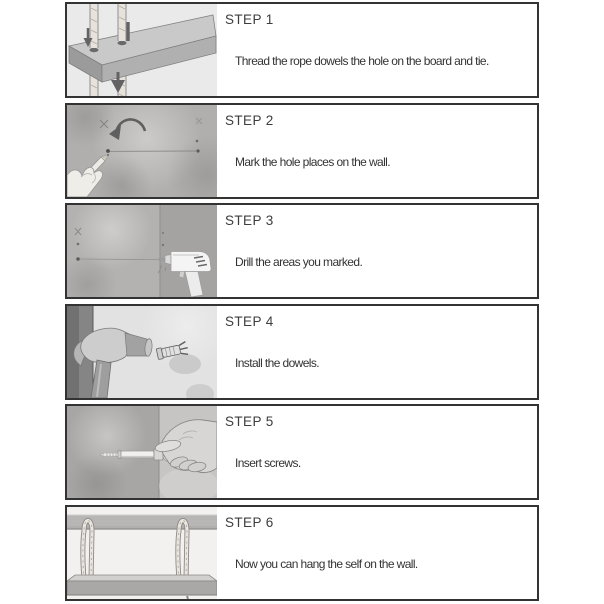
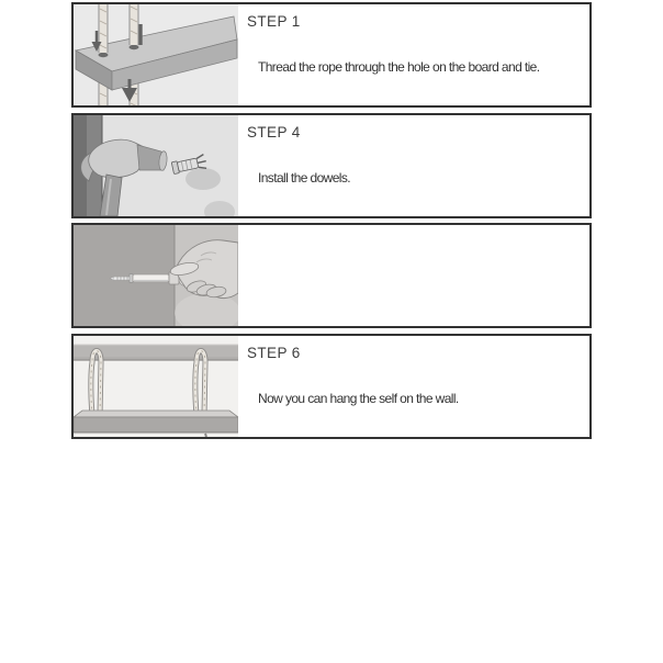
  STEP 1
- Thread the rope dowels the hole on the board and tie.
+ Thread the rope through the hole on the board and tie.
- STEP 2
- Mark the hole places on the wall.
- STEP 3
- Drill the areas you marked.
  STEP 4
  Install the dowels.
- STEP 5
- Insert screws.
  STEP 6
  Now you can hang the self on the wall.
